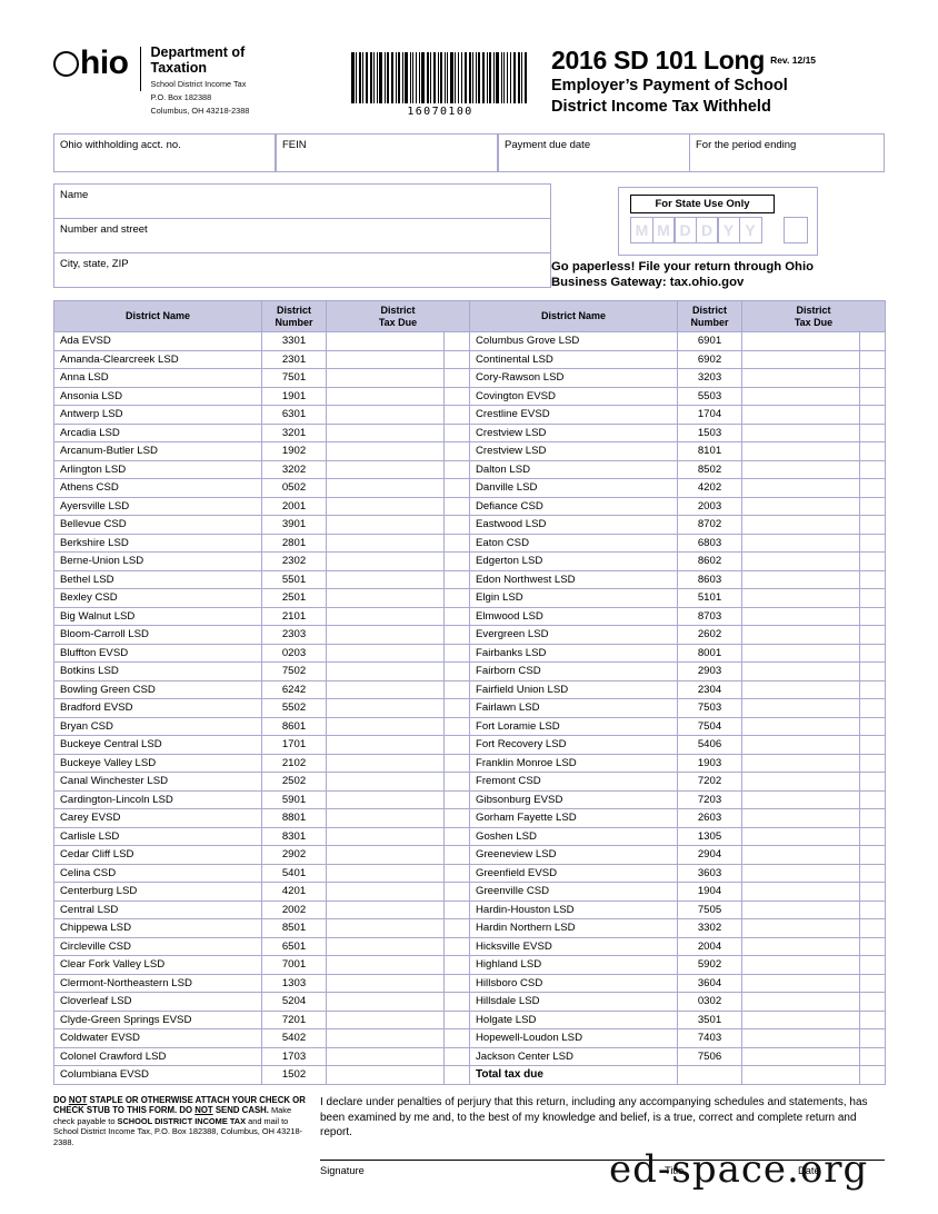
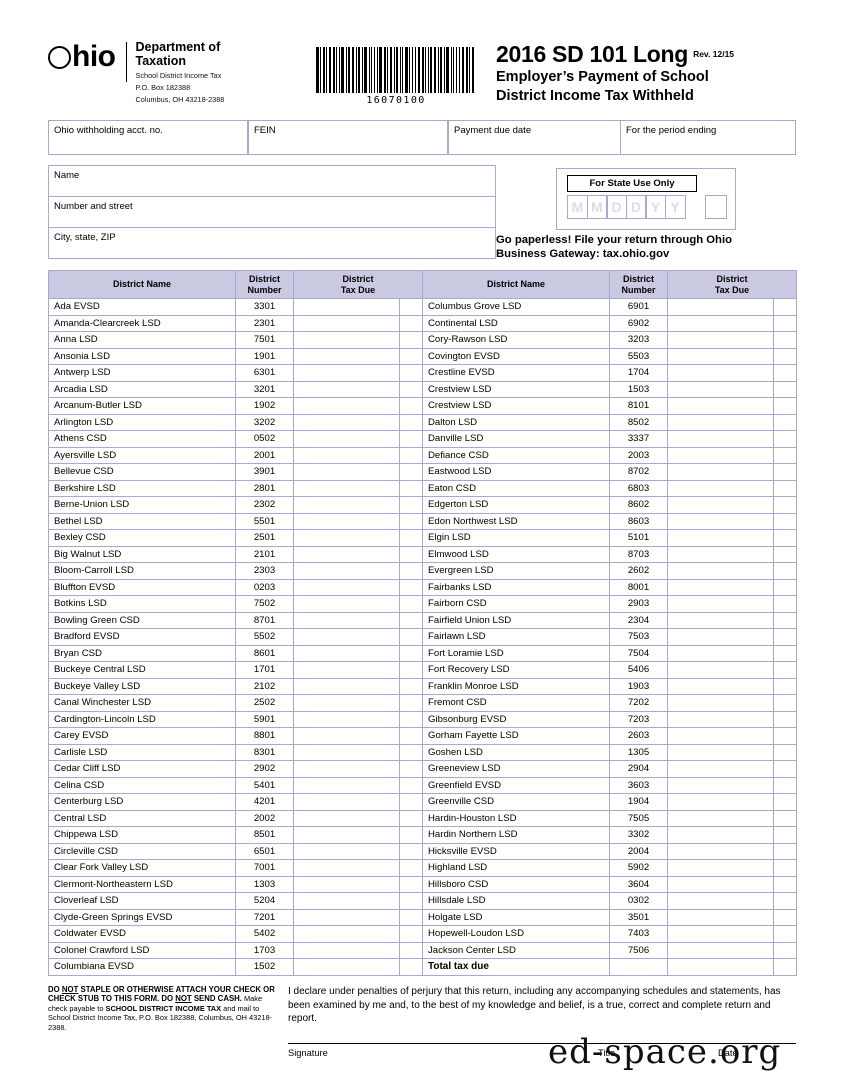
  hio
  Department of
  Taxation
  School District Income Tax
  P.O. Box 182388
  Columbus, OH 43218-2388
  16070100
  2016 SD 101 Long Rev. 12/15
  Employer’s Payment of School
  District Income Tax Withheld
  Ohio withholding acct. no.
  FEIN
  Payment due date
  For the period ending
  Name
  Number and street
  City, state, ZIP
  For State Use Only
  M
  M
  D
  D
  Y
  Y
  Go paperless! File your return through Ohio
  Business Gateway: tax.ohio.gov
  District Name	DistrictNumber	DistrictTax Due	District Name	DistrictNumber	DistrictTax Due
  Ada EVSD	3301			Columbus Grove LSD	6901
  Amanda-Clearcreek LSD	2301			Continental LSD	6902
  Anna LSD	7501			Cory-Rawson LSD	3203
  Ansonia LSD	1901			Covington EVSD	5503
  Antwerp LSD	6301			Crestline EVSD	1704
  Arcadia LSD	3201			Crestview LSD	1503
  Arcanum-Butler LSD	1902			Crestview LSD	8101
  Arlington LSD	3202			Dalton LSD	8502
- Athens CSD	0502			Danville LSD	4202
+ Athens CSD	0502			Danville LSD	3337
  Ayersville LSD	2001			Defiance CSD	2003
  Bellevue CSD	3901			Eastwood LSD	8702
  Berkshire LSD	2801			Eaton CSD	6803
  Berne-Union LSD	2302			Edgerton LSD	8602
  Bethel LSD	5501			Edon Northwest LSD	8603
  Bexley CSD	2501			Elgin LSD	5101
  Big Walnut LSD	2101			Elmwood LSD	8703
  Bloom-Carroll LSD	2303			Evergreen LSD	2602
  Bluffton EVSD	0203			Fairbanks LSD	8001
  Botkins LSD	7502			Fairborn CSD	2903
- Bowling Green CSD	6242			Fairfield Union LSD	2304
+ Bowling Green CSD	8701			Fairfield Union LSD	2304
  Bradford EVSD	5502			Fairlawn LSD	7503
  Bryan CSD	8601			Fort Loramie LSD	7504
  Buckeye Central LSD	1701			Fort Recovery LSD	5406
  Buckeye Valley LSD	2102			Franklin Monroe LSD	1903
  Canal Winchester LSD	2502			Fremont CSD	7202
  Cardington-Lincoln LSD	5901			Gibsonburg EVSD	7203
  Carey EVSD	8801			Gorham Fayette LSD	2603
  Carlisle LSD	8301			Goshen LSD	1305
  Cedar Cliff LSD	2902			Greeneview LSD	2904
  Celina CSD	5401			Greenfield EVSD	3603
  Centerburg LSD	4201			Greenville CSD	1904
  Central LSD	2002			Hardin-Houston LSD	7505
  Chippewa LSD	8501			Hardin Northern LSD	3302
  Circleville CSD	6501			Hicksville EVSD	2004
  Clear Fork Valley LSD	7001			Highland LSD	5902
  Clermont-Northeastern LSD	1303			Hillsboro CSD	3604
  Cloverleaf LSD	5204			Hillsdale LSD	0302
  Clyde-Green Springs EVSD	7201			Holgate LSD	3501
  Coldwater EVSD	5402			Hopewell-Loudon LSD	7403
  Colonel Crawford LSD	1703			Jackson Center LSD	7506
  Columbiana EVSD	1502			Total tax due
  DO NOT STAPLE OR OTHERWISE ATTACH YOUR CHECK OR CHECK STUB TO THIS FORM. DO NOT SEND CASH. Make check payable to SCHOOL DISTRICT INCOME TAX and mail to School District Income Tax, P.O. Box 182388, Columbus, OH 43218-2388.
  I declare under penalties of perjury that this return, including any accompanying schedules and statements, has been examined by me and, to the best of my knowledge and belief, is a true, correct and complete return and report.
  Signature
  Title
  Date
  ed-space.org
